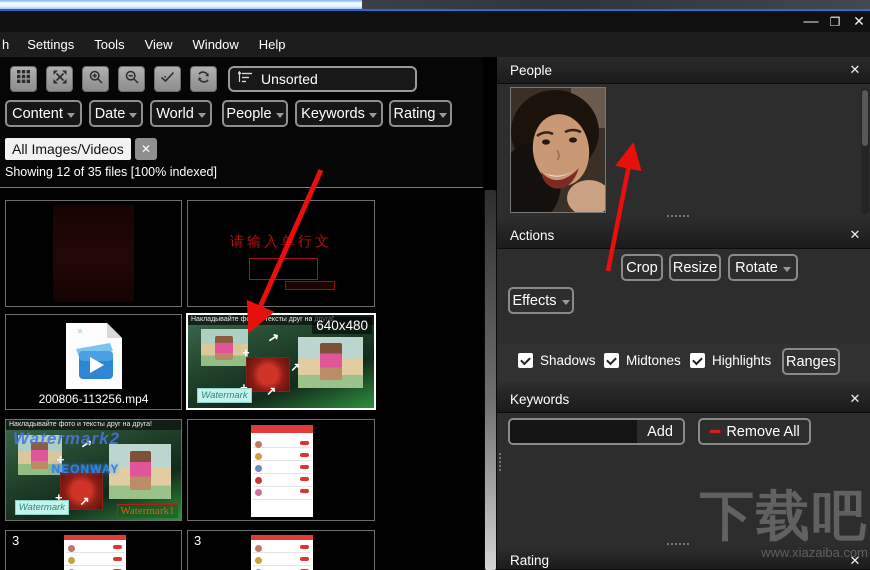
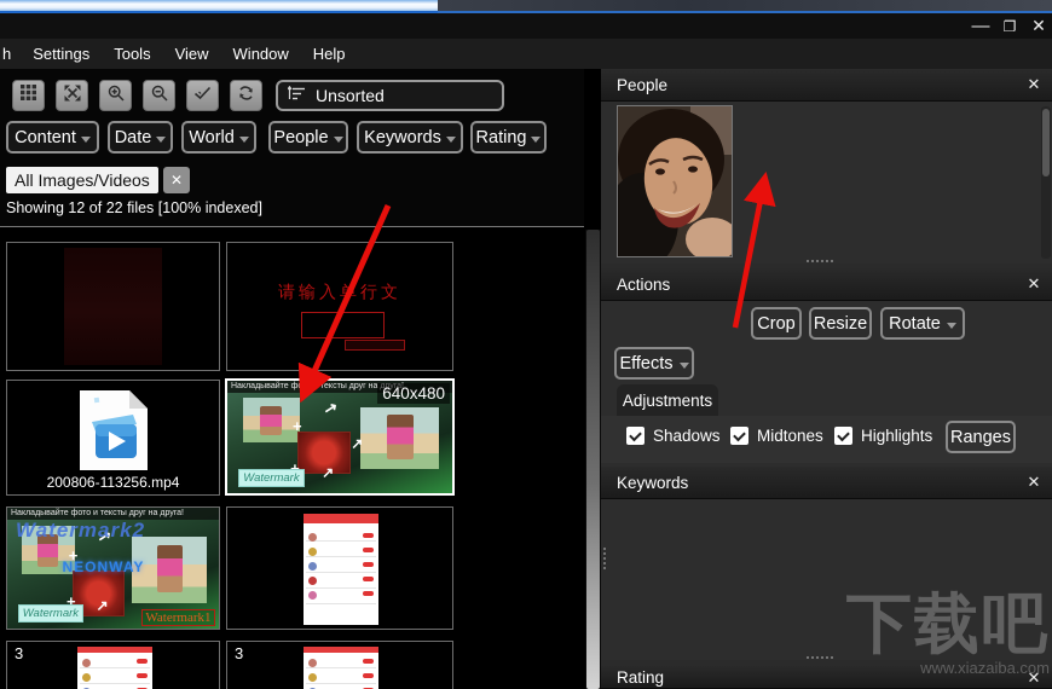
  —
  ❐
  ✕
  h
  Settings
  Tools
  View
  Window
  Help
  Unsorted
  Content
  Date
  World
  People
  Keywords
  Rating
  All Images/Videos
  ✕
- Showing 12 of 35 files [100% indexed]
+ Showing 12 of 22 files [100% indexed]
  请输入行文
  200806-113256.mp4
  +
  ↗
  ↗
  Watermark
  640x480
  Watermark2
  NEONWAY
  +
  +
  ↗
  Watermark
  Watermark1
  3
  3
  People
  ✕
  Actions
  ✕
  Crop
  Resize
  Rotate
  Effects
+ Adjustments
  Shadows
  Midtones
  Highlights
  Ranges
  Keywords
  ✕
- Add
- Remove All
  Rating
  ✕
  下载吧
  www.xiazaiba.com
